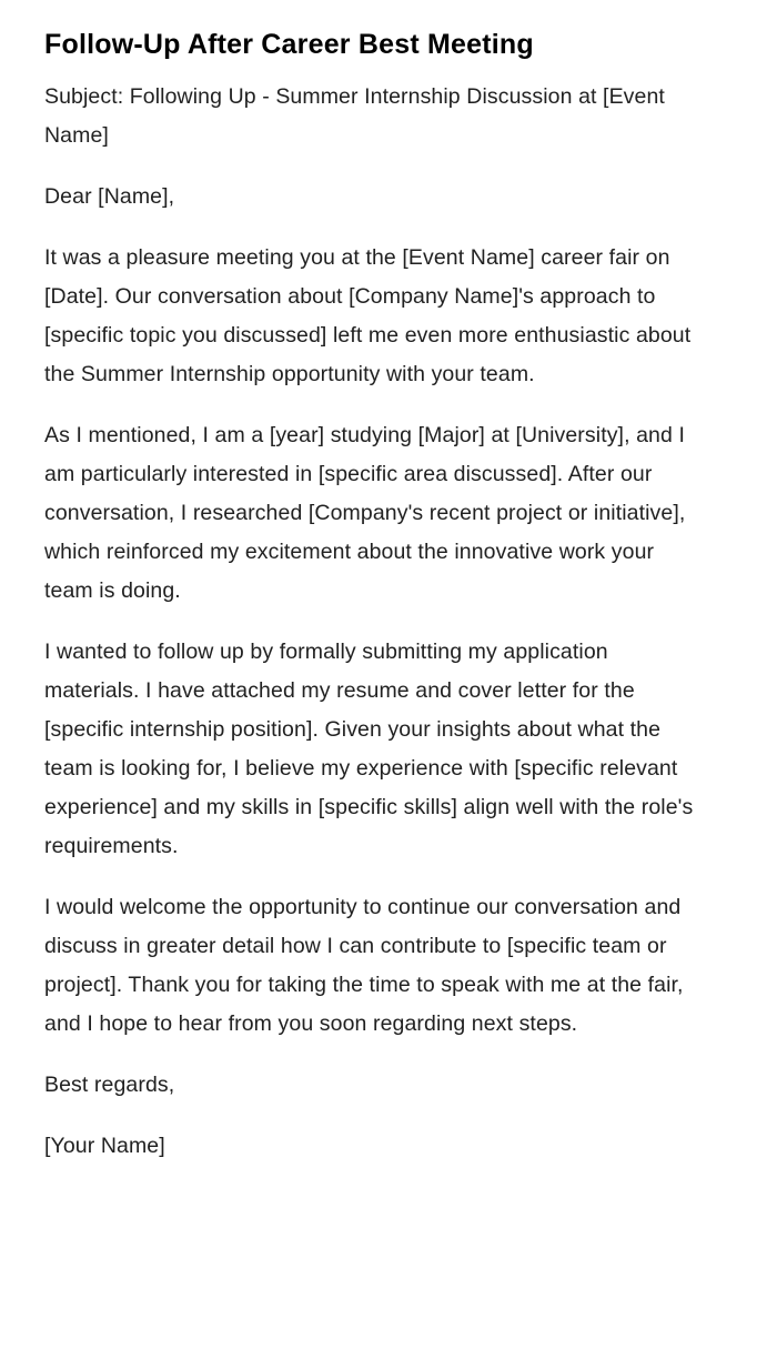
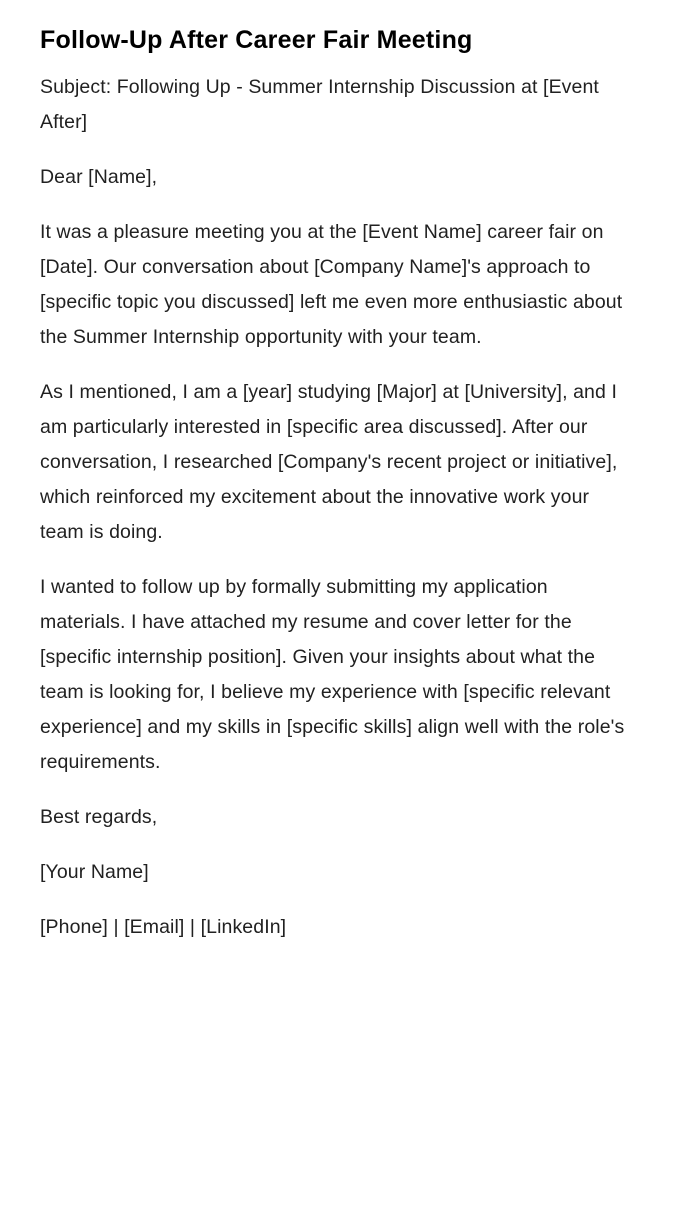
- Follow-Up After Career Best Meeting
+ Follow-Up After Career Fair Meeting
- Subject: Following Up - Summer Internship Discussion at [Event Name]
+ Subject: Following Up - Summer Internship Discussion at [Event After]
  Dear [Name],
  It was a pleasure meeting you at the [Event Name] career fair on [Date]. Our conversation about [Company Name]'s approach to [specific topic you discussed] left me even more enthusiastic about the Summer Internship opportunity with your team.
  As I mentioned, I am a [year] studying [Major] at [University], and I am particularly interested in [specific area discussed]. After our conversation, I researched [Company's recent project or initiative], which reinforced my excitement about the innovative work your team is doing.
  I wanted to follow up by formally submitting my application materials. I have attached my resume and cover letter for the [specific internship position]. Given your insights about what the team is looking for, I believe my experience with [specific relevant experience] and my skills in [specific skills] align well with the role's requirements.
- I would welcome the opportunity to continue our conversation and discuss in greater detail how I can contribute to [specific team or project]. Thank you for taking the time to speak with me at the fair, and I hope to hear from you soon regarding next steps.
  Best regards,
  [Your Name]
+ [Phone] | [Email] | [LinkedIn]
